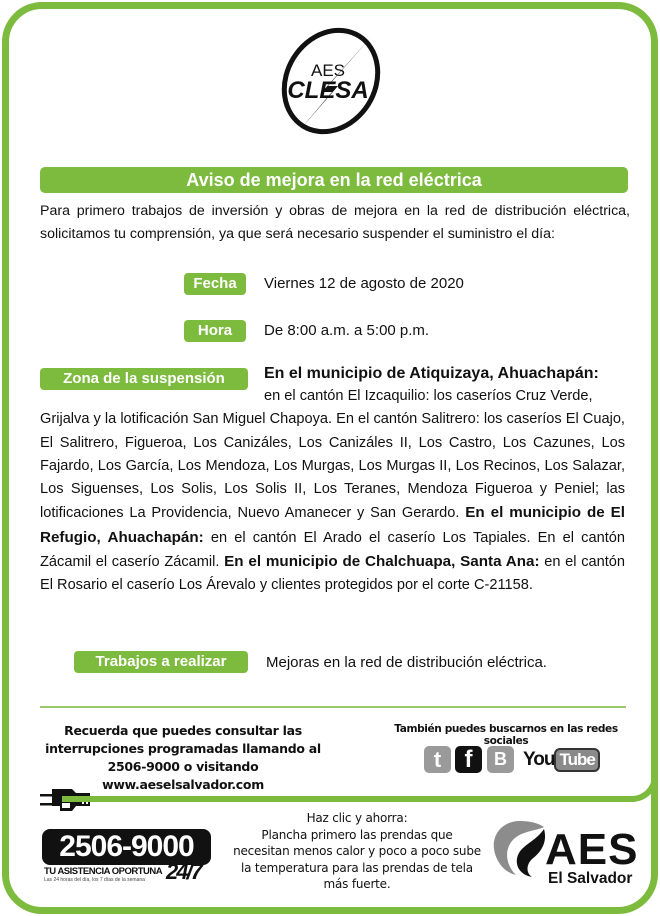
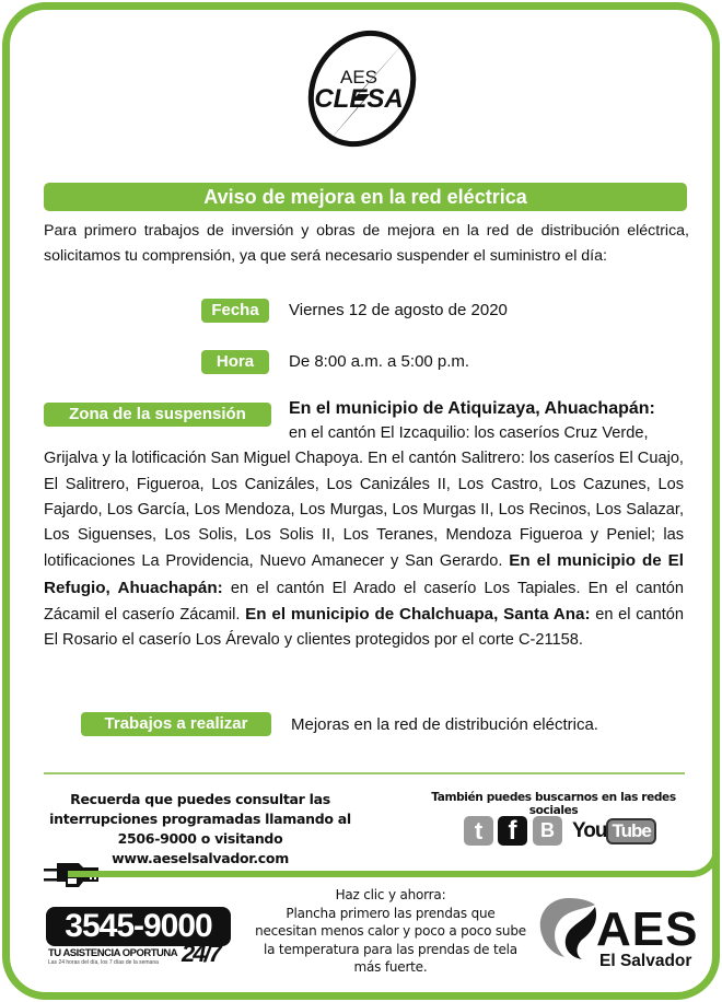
  AES
  CLESA
  Aviso de mejora en la red eléctrica
  Para primero trabajos de inversión y obras de mejora en la red de distribución eléctrica, solicitamos tu comprensión, ya que será necesario suspender el suministro el día:
  Fecha
  Viernes 12 de agosto de 2020
  Hora
  De 8:00 a.m. a 5:00 p.m.
  Zona de la suspensión
  En el municipio de Atiquizaya, Ahuachapán:
  en el cantón El Izcaquilio: los caseríos Cruz Verde,
  Grijalva y la lotificación San Miguel Chapoya. En el cantón Salitrero: los caseríos El Cuajo, El Salitrero, Figueroa, Los Canizáles, Los Canizáles II, Los Castro, Los Cazunes, Los Fajardo, Los García, Los Mendoza, Los Murgas, Los Murgas II, Los Recinos, Los Salazar, Los Siguenses, Los Solis, Los Solis II, Los Teranes, Mendoza Figueroa y Peniel; las lotificaciones La Providencia, Nuevo Amanecer y San Gerardo. En el municipio de El Refugio, Ahuachapán: en el cantón El Arado el caserío Los Tapiales. En el cantón Zácamil el caserío Zácamil. En el municipio de Chalchuapa, Santa Ana: en el cantón El Rosario el caserío Los Árevalo y clientes protegidos por el corte C-21158.
  Trabajos a realizar
  Mejoras en la red de distribución eléctrica.
  Recuerda que puedes consultar las interrupciones programadas llamando al 2506-9000 o visitando
  www.aeselsalvador.com
  También puedes buscarnos en las redes sociales
  t
  f
  B
  You
  Tube
- 2506-9000
+ 3545-9000
  TU ASISTENCIA OPORTUNA
  24/7
  Haz clic y ahorra:
  Plancha primero las prendas que necesitan menos calor y poco a poco sube la temperatura para las prendas de tela más fuerte.
  AES
  El Salvador
